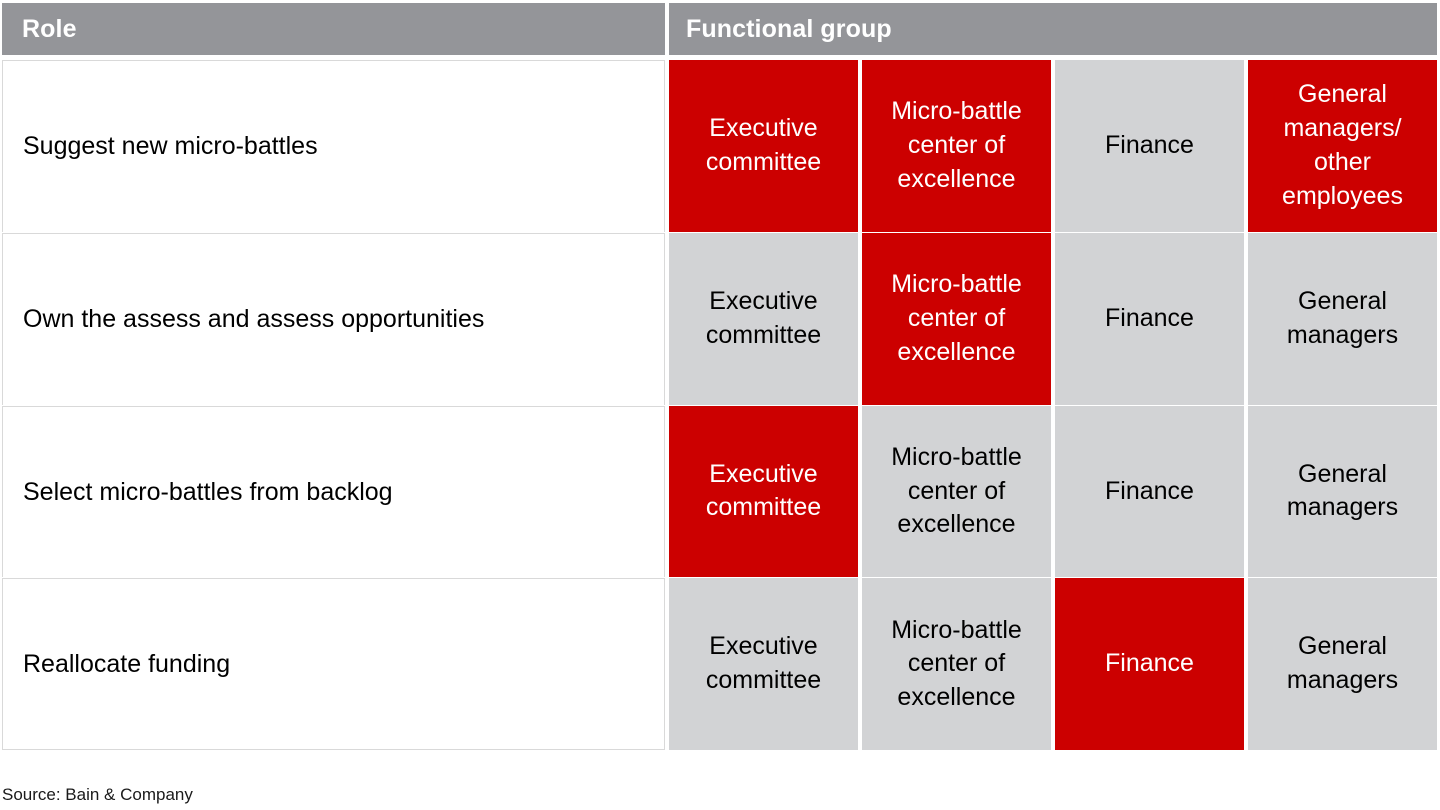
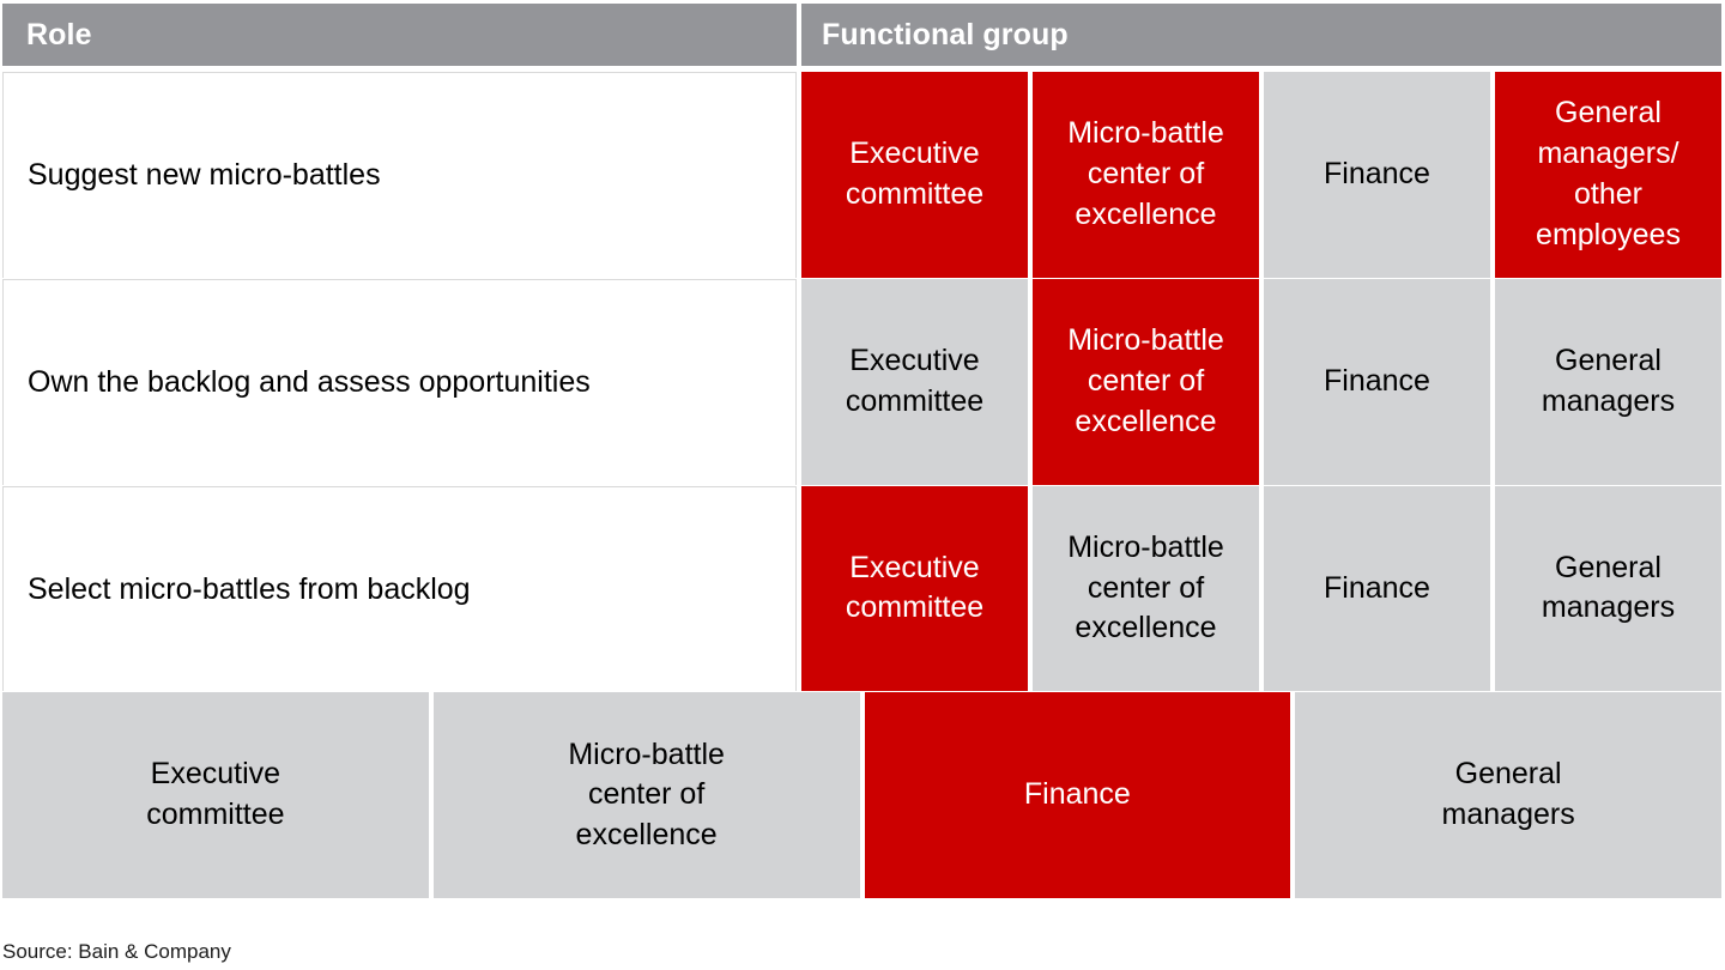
  Role
  Functional group
  Suggest new micro-battles
  Executive
  committee
  Micro-battle
  center of
  excellence
  Finance
  General
  managers/
  other
  employees
- Own the assess and assess opportunities
+ Own the backlog and assess opportunities
  Executive
  committee
  Micro-battle
  center of
  excellence
  Finance
  General
  managers
  Select micro-battles from backlog
  Executive
  committee
  Micro-battle
  center of
  excellence
  Finance
  General
  managers
- Reallocate funding
  Executive
  committee
  Micro-battle
  center of
  excellence
  Finance
  General
  managers
  Source: Bain & Company
